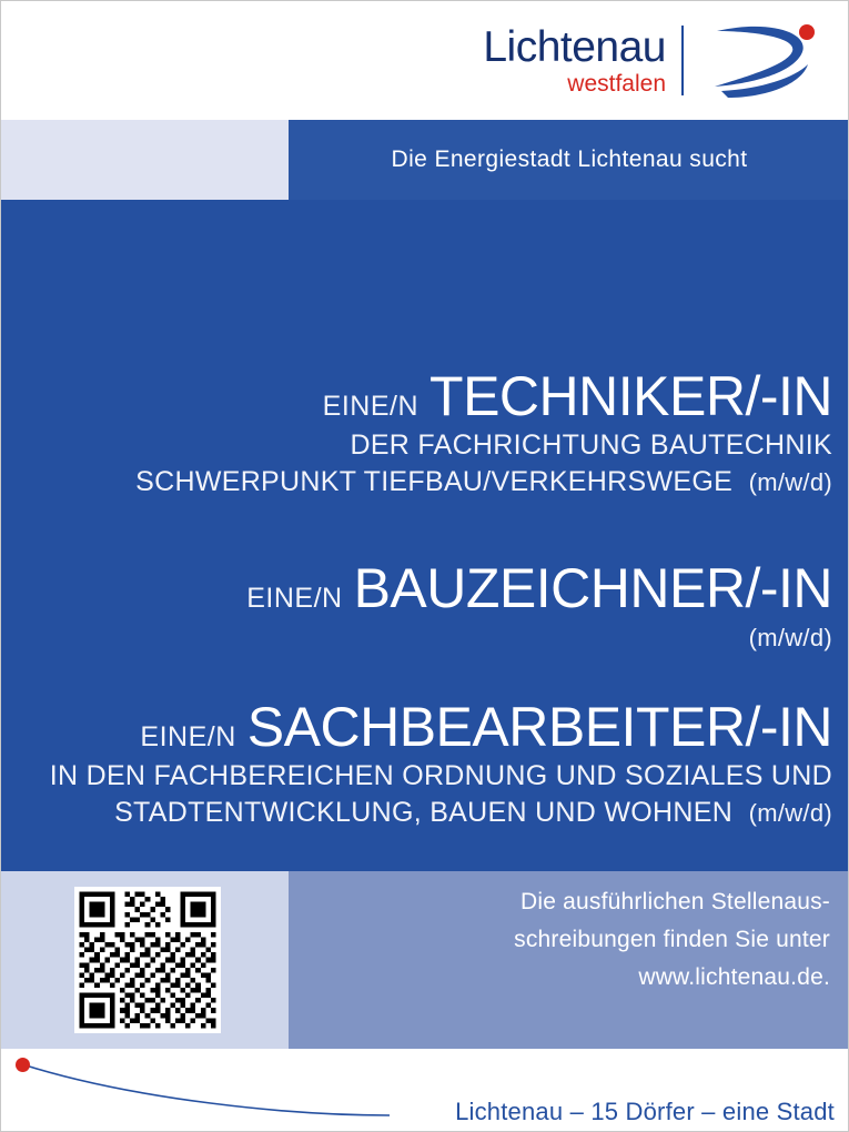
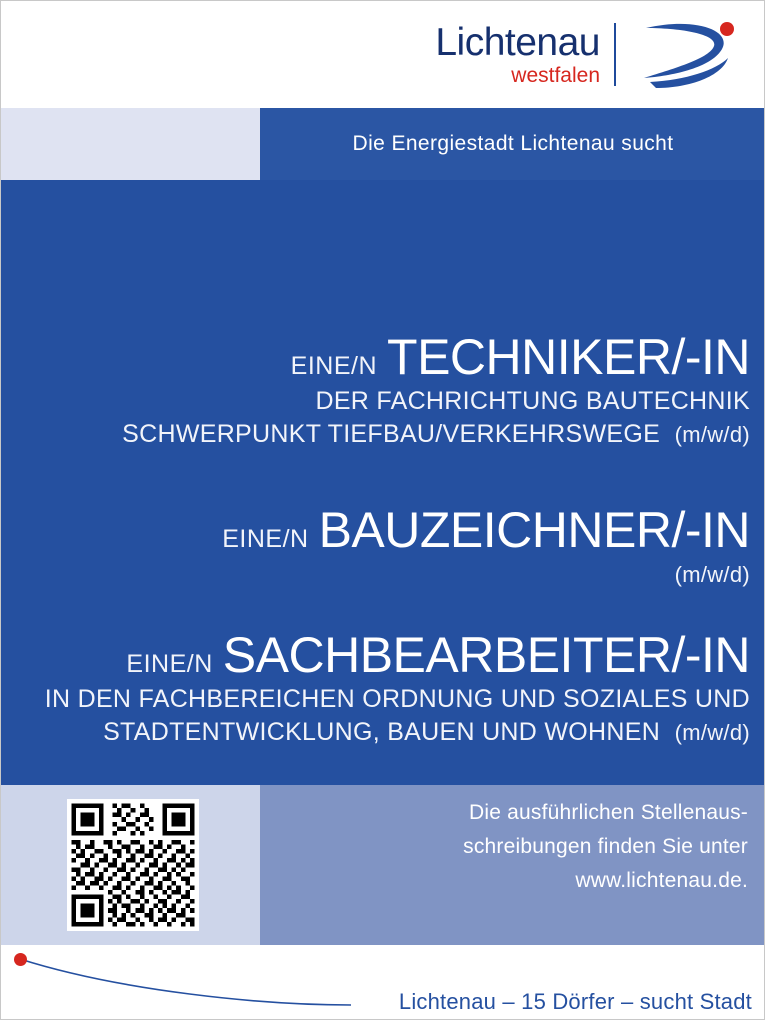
  Lichtenau
  westfalen
  Die Energiestadt Lichtenau sucht
  EINE/N
  TECHNIKER/-IN
  DER FACHRICHTUNG BAUTECHNIK
  SCHWERPUNKT TIEFBAU/VERKEHRSWEGE (m/w/d)
  EINE/N
  BAUZEICHNER/-IN
  (m/w/d)
  EINE/N
  SACHBEARBEITER/-IN
  IN DEN FACHBEREICHEN ORDNUNG UND SOZIALES UND
  STADTENTWICKLUNG, BAUEN UND WOHNEN (m/w/d)
  Die ausführlichen Stellenaus-
  schreibungen finden Sie unter
  www.lichtenau.de.
- Lichtenau – 15 Dörfer – eine Stadt
+ Lichtenau – 15 Dörfer – sucht Stadt
